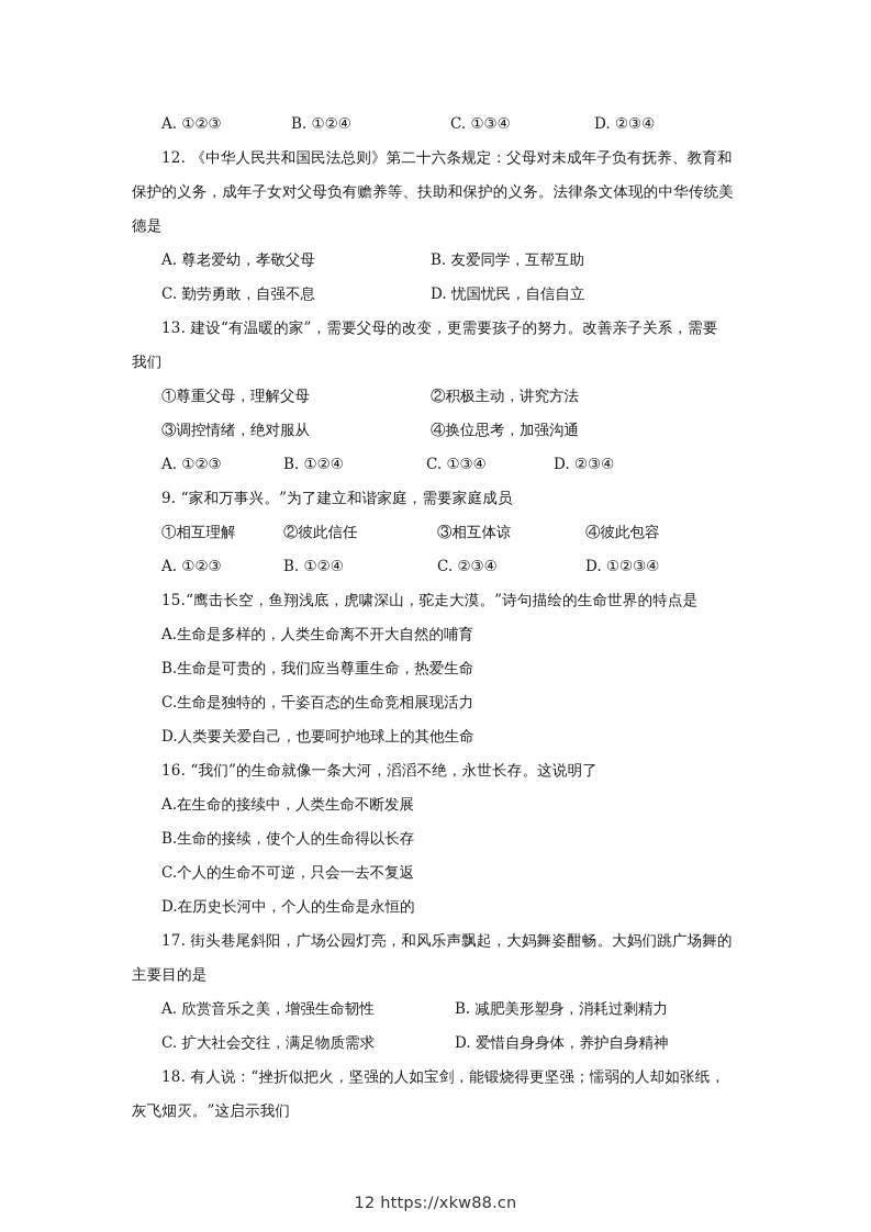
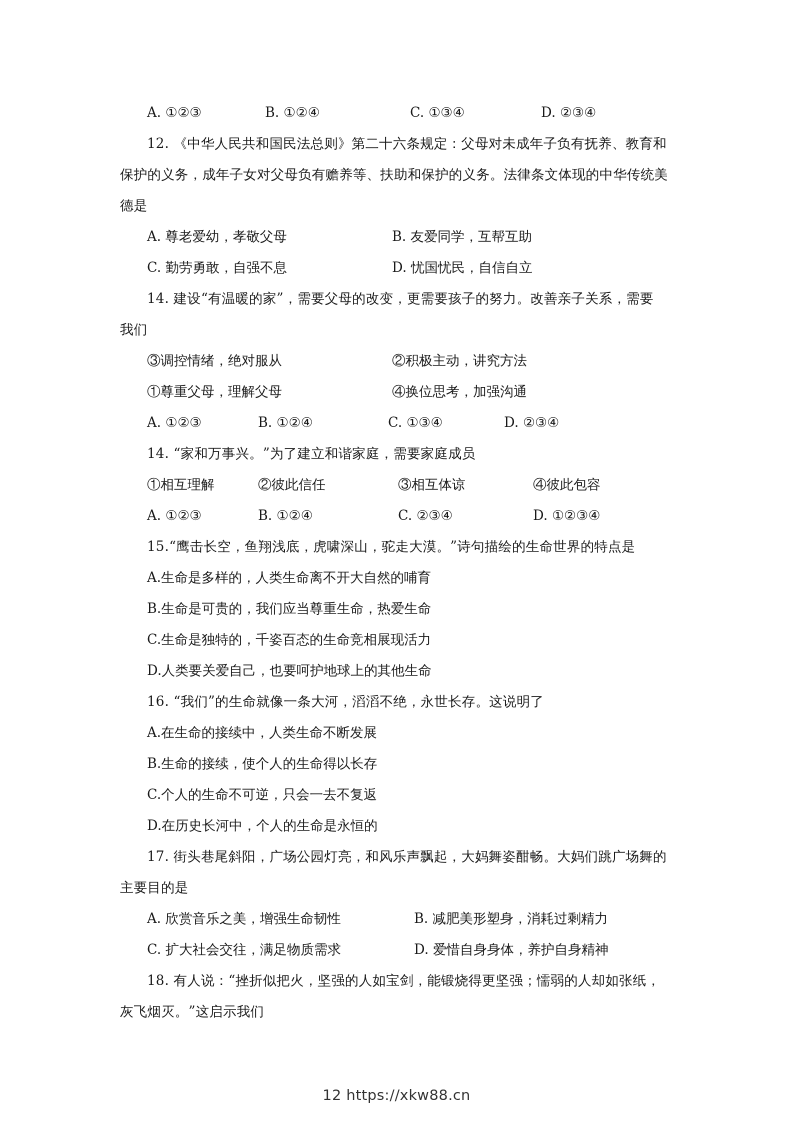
  A. ①②③
  B. ①②④
  C. ①③④
  D. ②③④
  12. 《中华人民共和国民法总则》第二十六条规定：父母对未成年子负有抚养、教育和
  保护的义务，成年子女对父母负有赡养等、扶助和保护的义务。法律条文体现的中华传统美
  德是
  A. 尊老爱幼，孝敬父母
  B. 友爱同学，互帮互助
  C. 勤劳勇敢，自强不息
  D. 忧国忧民，自信自立
- 13. 建设“有温暖的家”，需要父母的改变，更需要孩子的努力。改善亲子关系，需要
+ 14. 建设“有温暖的家”，需要父母的改变，更需要孩子的努力。改善亲子关系，需要
  我们
- ①尊重父母，理解父母
+ ③调控情绪，绝对服从
  ②积极主动，讲究方法
- ③调控情绪，绝对服从
+ ①尊重父母，理解父母
  ④换位思考，加强沟通
  A. ①②③
  B. ①②④
  C. ①③④
  D. ②③④
- 9. “家和万事兴。”为了建立和谐家庭，需要家庭成员
+ 14. “家和万事兴。”为了建立和谐家庭，需要家庭成员
  ①相互理解
  ②彼此信任
  ③相互体谅
  ④彼此包容
  A. ①②③
  B. ①②④
  C. ②③④
  D. ①②③④
  15.“鹰击长空，鱼翔浅底，虎啸深山，驼走大漠。”诗句描绘的生命世界的特点是
  A.生命是多样的，人类生命离不开大自然的哺育
  B.生命是可贵的，我们应当尊重生命，热爱生命
  C.生命是独特的，千姿百态的生命竞相展现活力
  D.人类要关爱自己，也要呵护地球上的其他生命
  16. “我们”的生命就像一条大河，滔滔不绝，永世长存。这说明了
  A.在生命的接续中，人类生命不断发展
  B.生命的接续，使个人的生命得以长存
  C.个人的生命不可逆，只会一去不复返
  D.在历史长河中，个人的生命是永恒的
  17. 街头巷尾斜阳，广场公园灯亮，和风乐声飘起，大妈舞姿酣畅。大妈们跳广场舞的
  主要目的是
  A. 欣赏音乐之美，增强生命韧性
  B. 减肥美形塑身，消耗过剩精力
  C. 扩大社会交往，满足物质需求
  D. 爱惜自身身体，养护自身精神
  18. 有人说：“挫折似把火，坚强的人如宝剑，能锻烧得更坚强；懦弱的人却如张纸，
  灰飞烟灭。”这启示我们
  12 https://xkw88.cn
